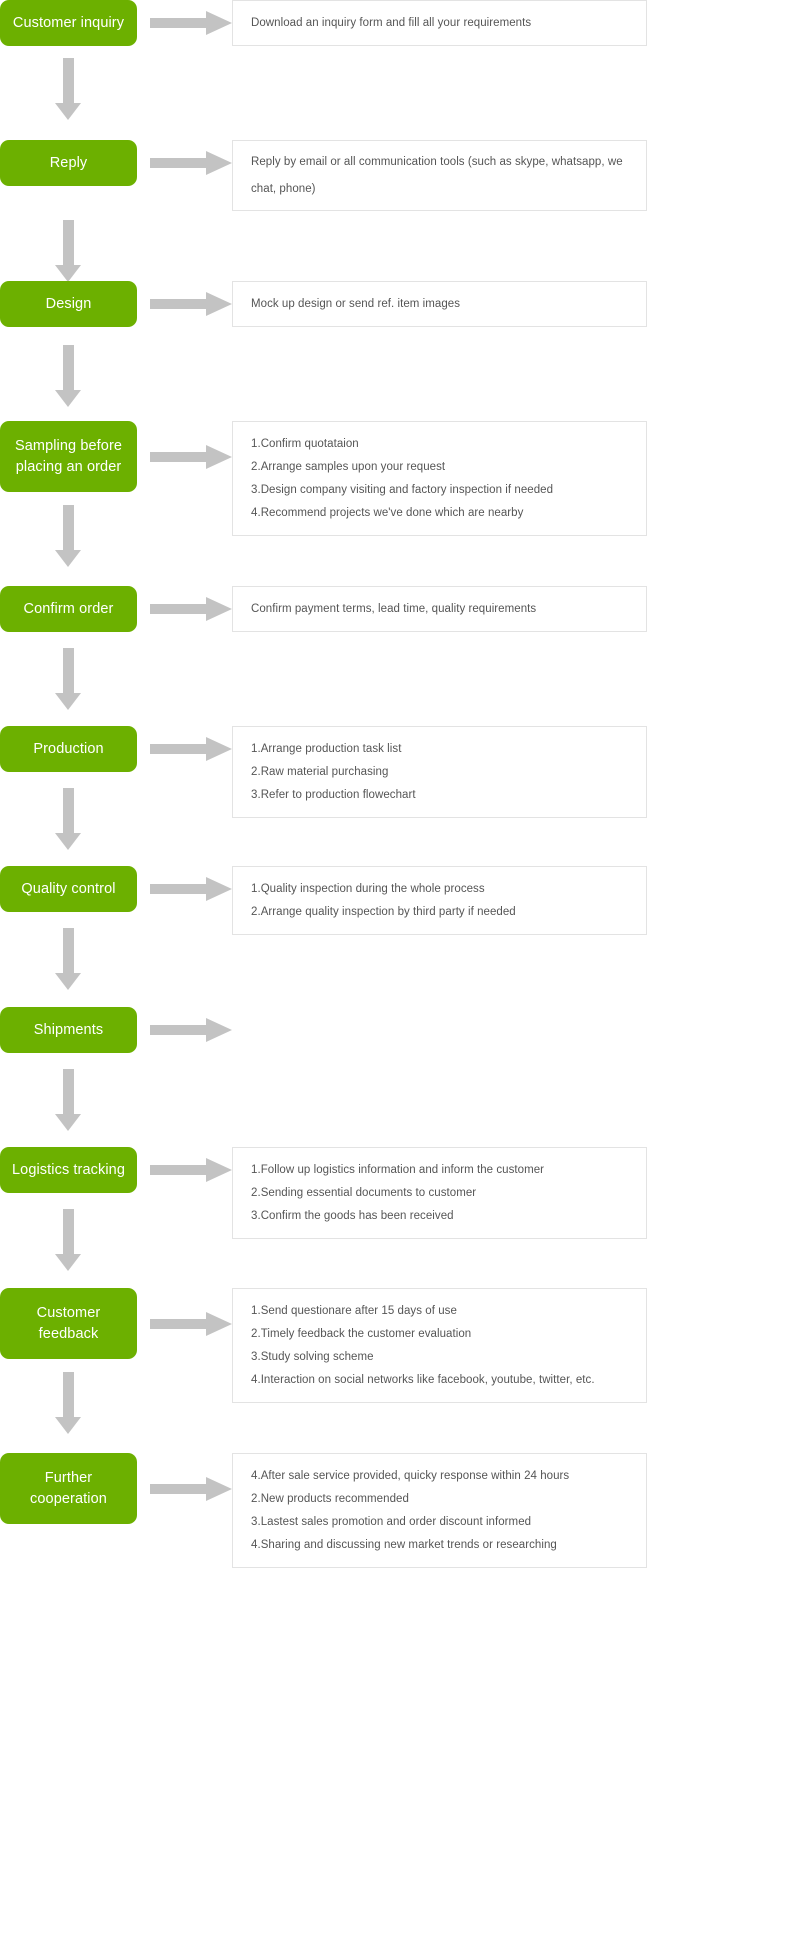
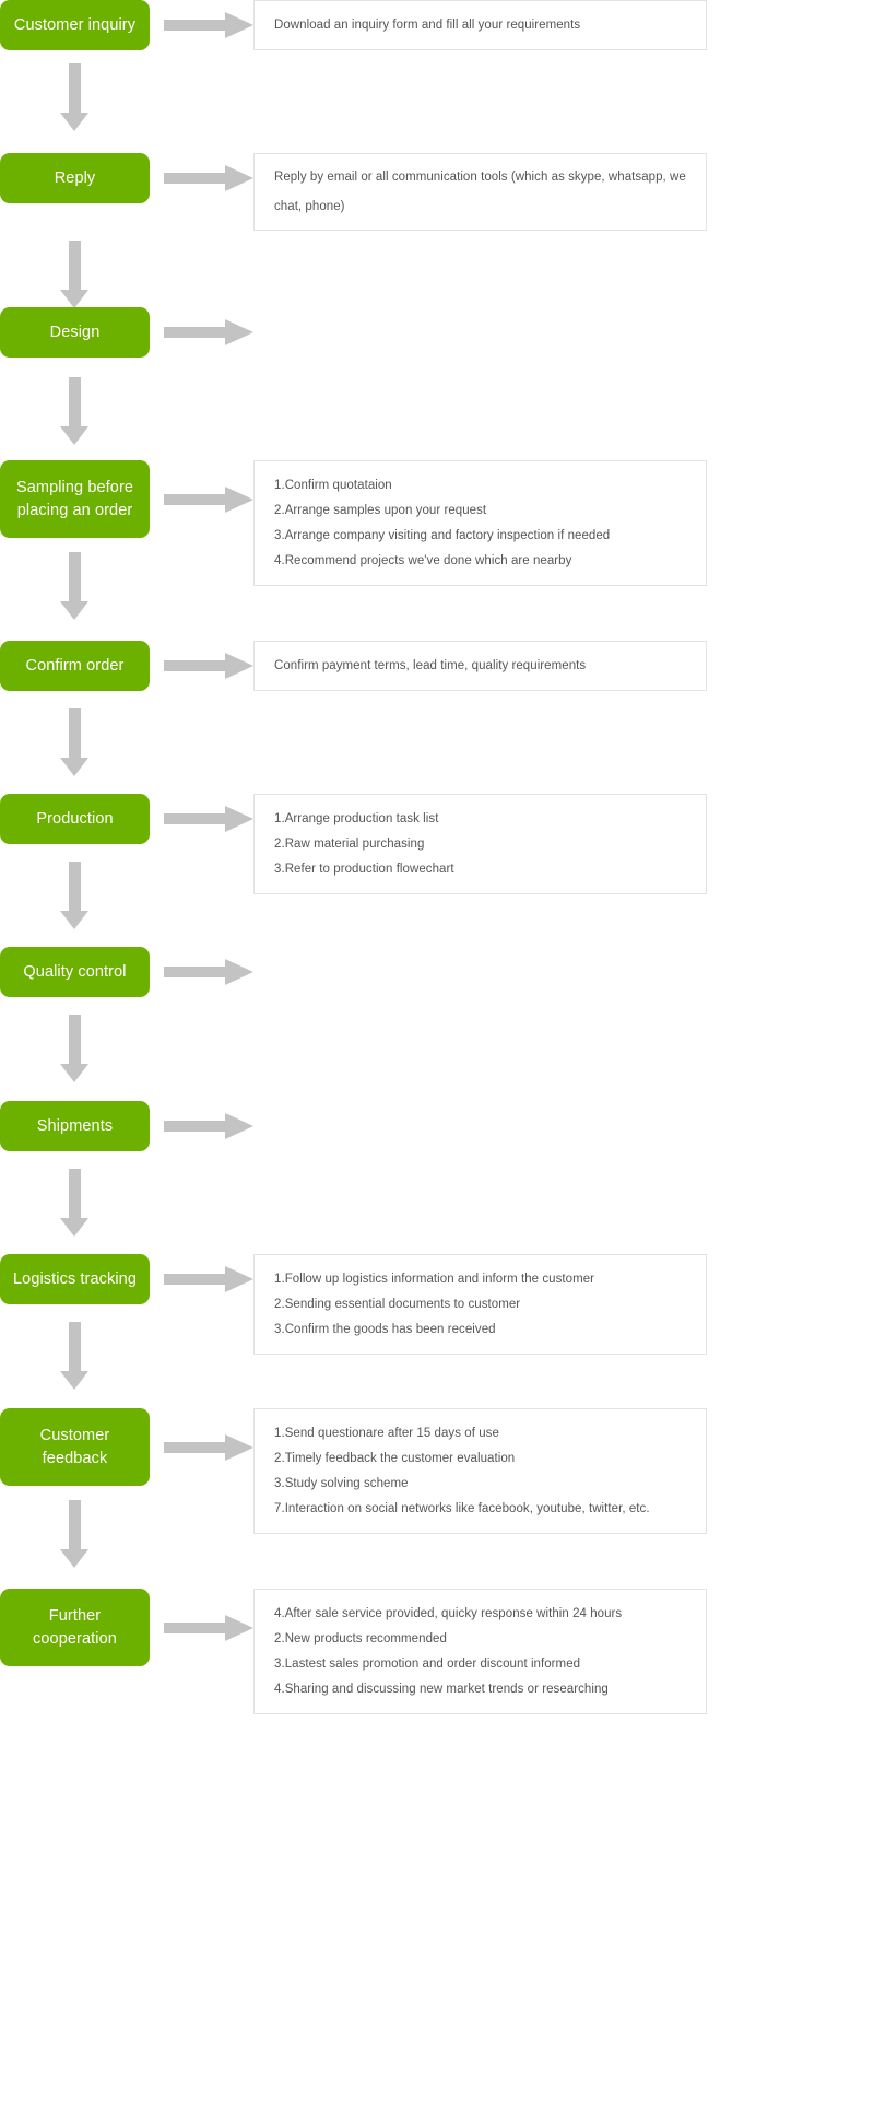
  Customer inquiry
  Download an inquiry form and fill all your requirements
  Reply
- Reply by email or all communication tools (such as skype, whatsapp, we chat, phone)
+ Reply by email or all communication tools (which as skype, whatsapp, we chat, phone)
  Design
- Mock up design or send ref. item images
  Sampling before
  placing an order
  1.Confirm quotataion
  2.Arrange samples upon your request
- 3.Design company visiting and factory inspection if needed
+ 3.Arrange company visiting and factory inspection if needed
  4.Recommend projects we've done which are nearby
  Confirm order
  Confirm payment terms, lead time, quality requirements
  Production
  1.Arrange production task list
  2.Raw material purchasing
  3.Refer to production flowechart
  Quality control
- 1.Quality inspection during the whole process
- 2.Arrange quality inspection by third party if needed
  Shipments
  Logistics tracking
  1.Follow up logistics information and inform the customer
  2.Sending essential documents to customer
  3.Confirm the goods has been received
  Customer
  feedback
  1.Send questionare after 15 days of use
  2.Timely feedback the customer evaluation
  3.Study solving scheme
- 4.Interaction on social networks like facebook, youtube, twitter, etc.
+ 7.Interaction on social networks like facebook, youtube, twitter, etc.
  Further
  cooperation
  4.After sale service provided, quicky response within 24 hours
  2.New products recommended
  3.Lastest sales promotion and order discount informed
  4.Sharing and discussing new market trends or researching
